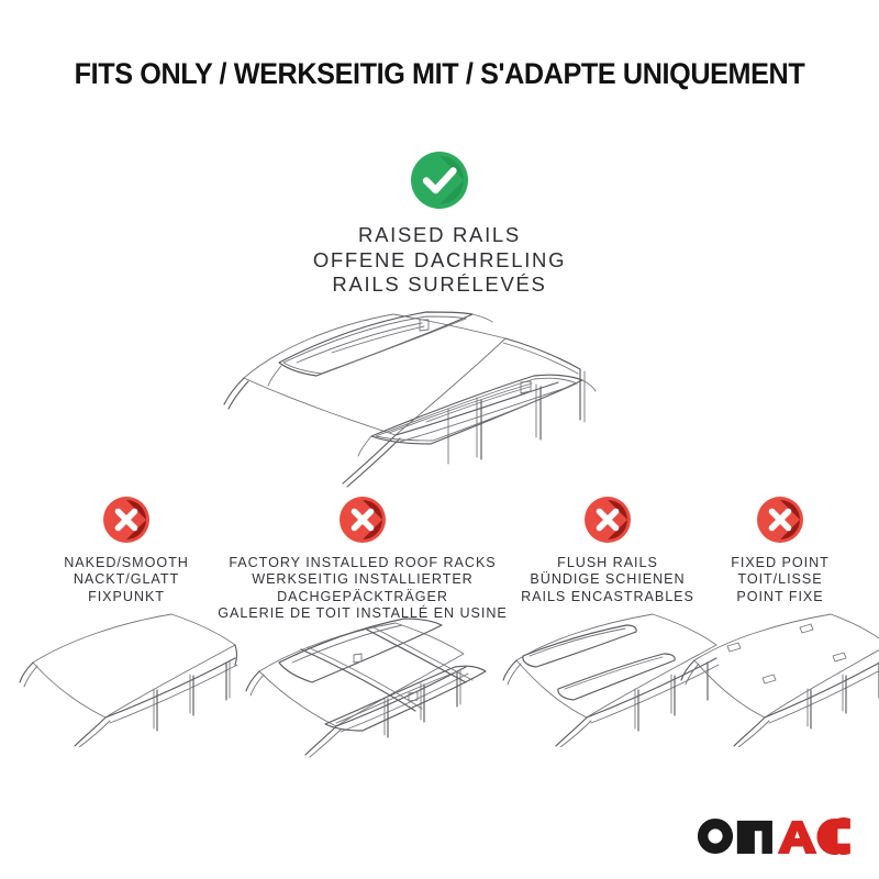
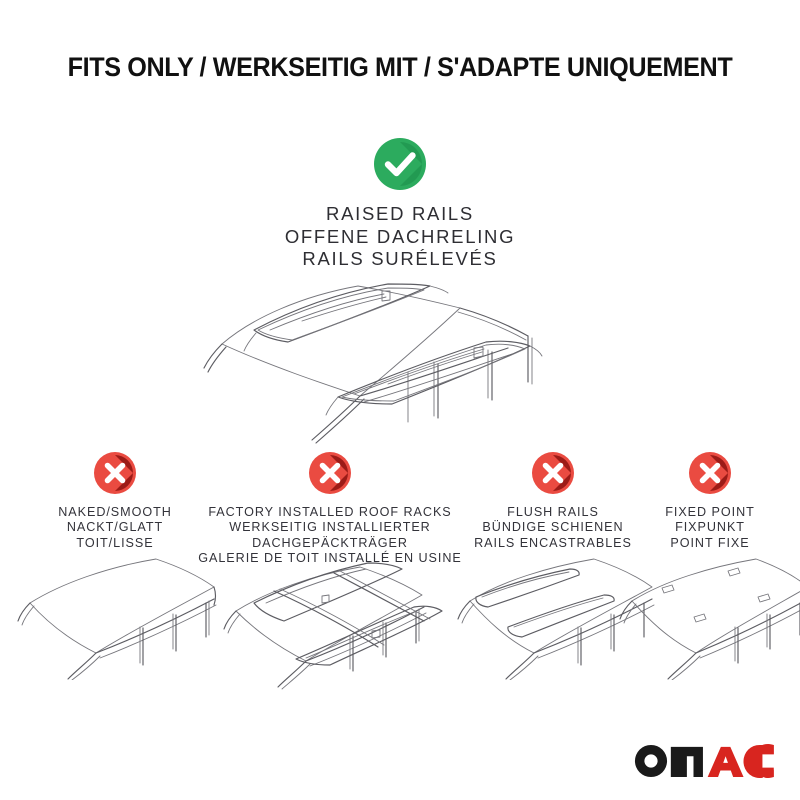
  FITS ONLY / WERKSEITIG MIT / S'ADAPTE UNIQUEMENT
  RAISED RAILS
  OFFENE DACHRELING
  RAILS SURÉLEVÉS
  NAKED/SMOOTH
  NACKT/GLATT
- FIXPUNKT
+ TOIT/LISSE
  FACTORY INSTALLED ROOF RACKS
  WERKSEITIG INSTALLIERTER
  DACHGEPÄCKTRÄGER
  GALERIE DE TOIT INSTALLÉ EN USINE
  FLUSH RAILS
  BÜNDIGE SCHIENEN
  RAILS ENCASTRABLES
  FIXED POINT
- TOIT/LISSE
+ FIXPUNKT
  POINT FIXE
